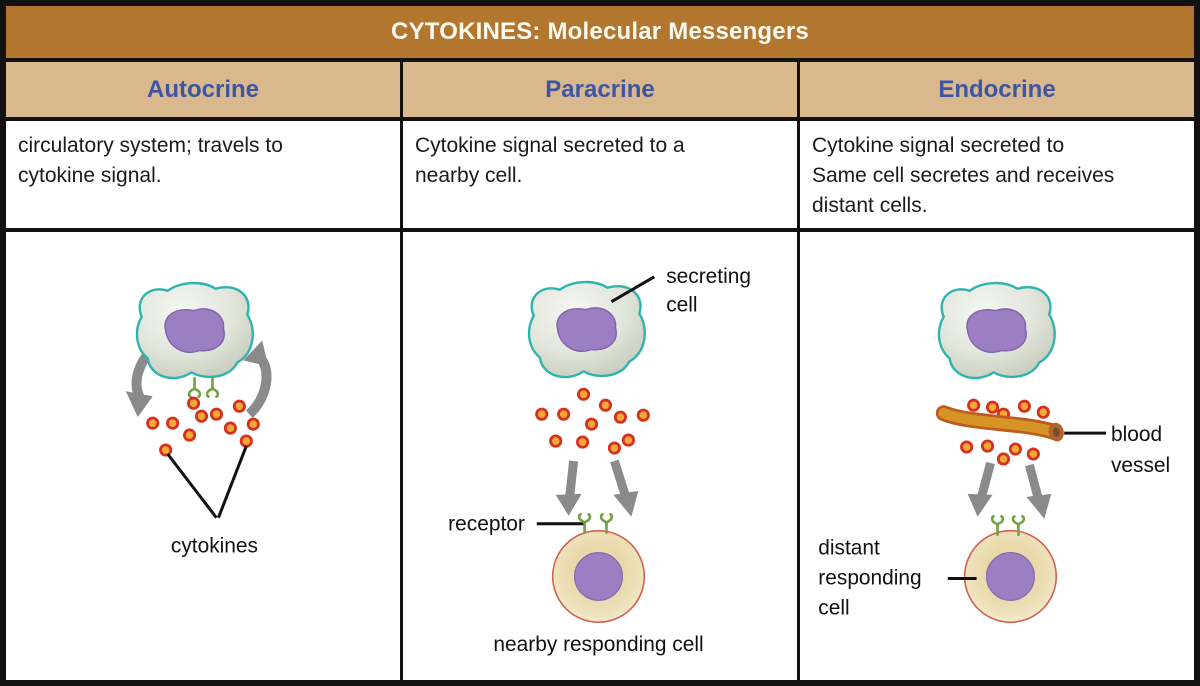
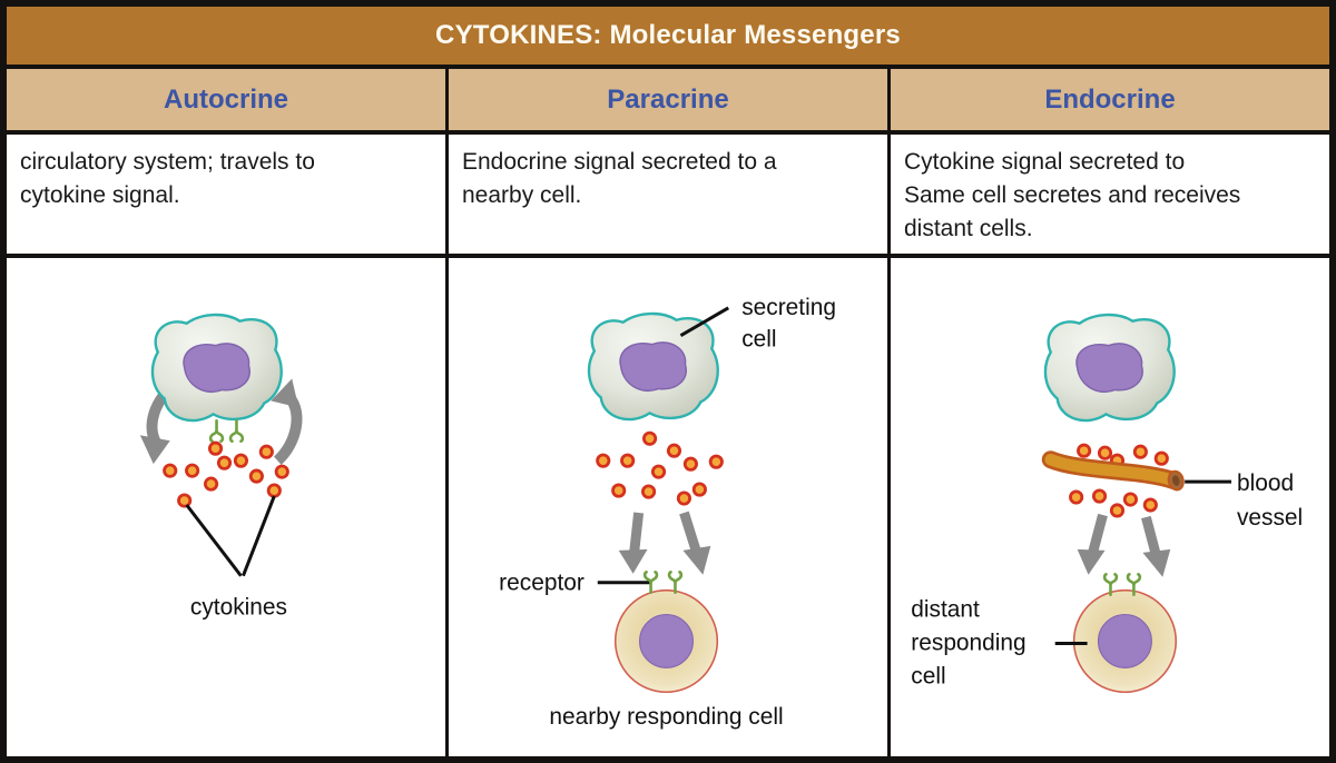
  CYTOKINES: Molecular Messengers
  Autocrine
  Paracrine
  Endocrine
  circulatory system; travels to
  cytokine signal.
- Cytokine signal secreted to a
+ Endocrine signal secreted to a
  nearby cell.
  Cytokine signal secreted to
  Same cell secretes and receives
  distant cells.
  cytokines
  secreting
  cell
  receptor
  nearby responding cell
  blood
  vessel
  distant
  responding
  cell
